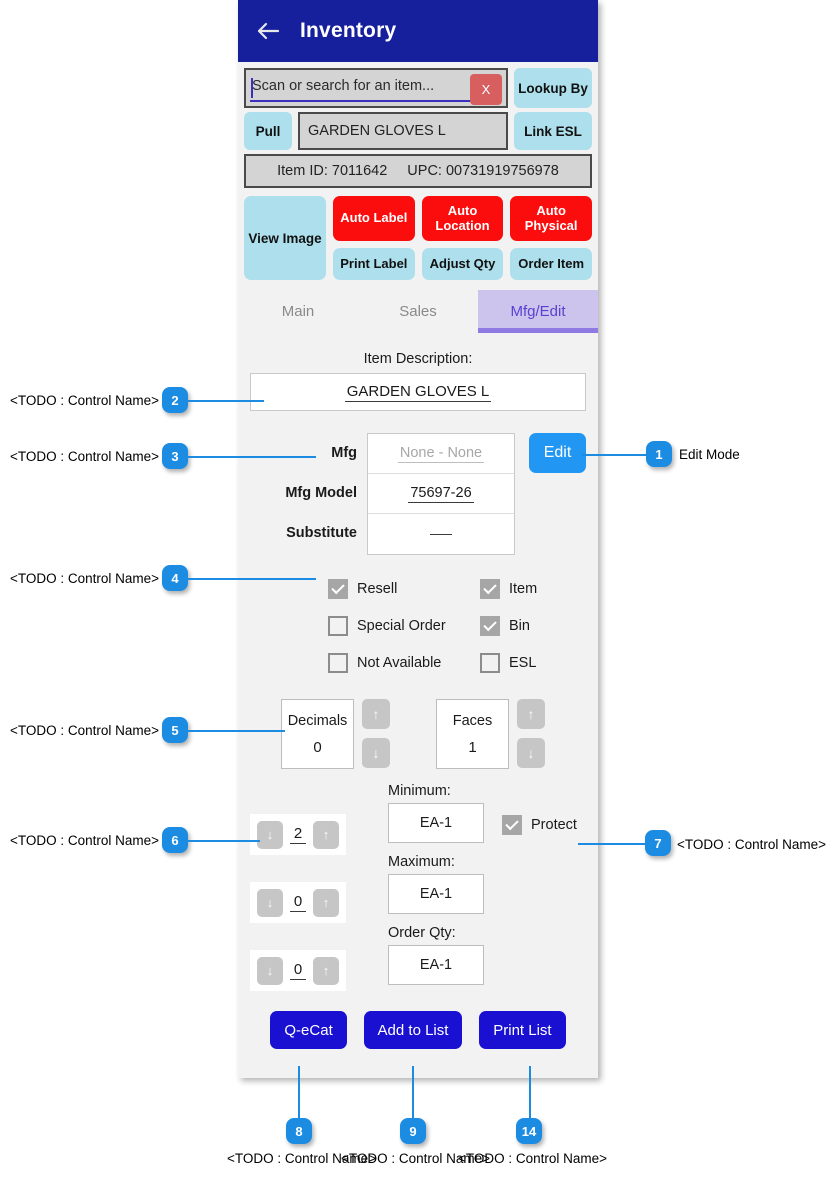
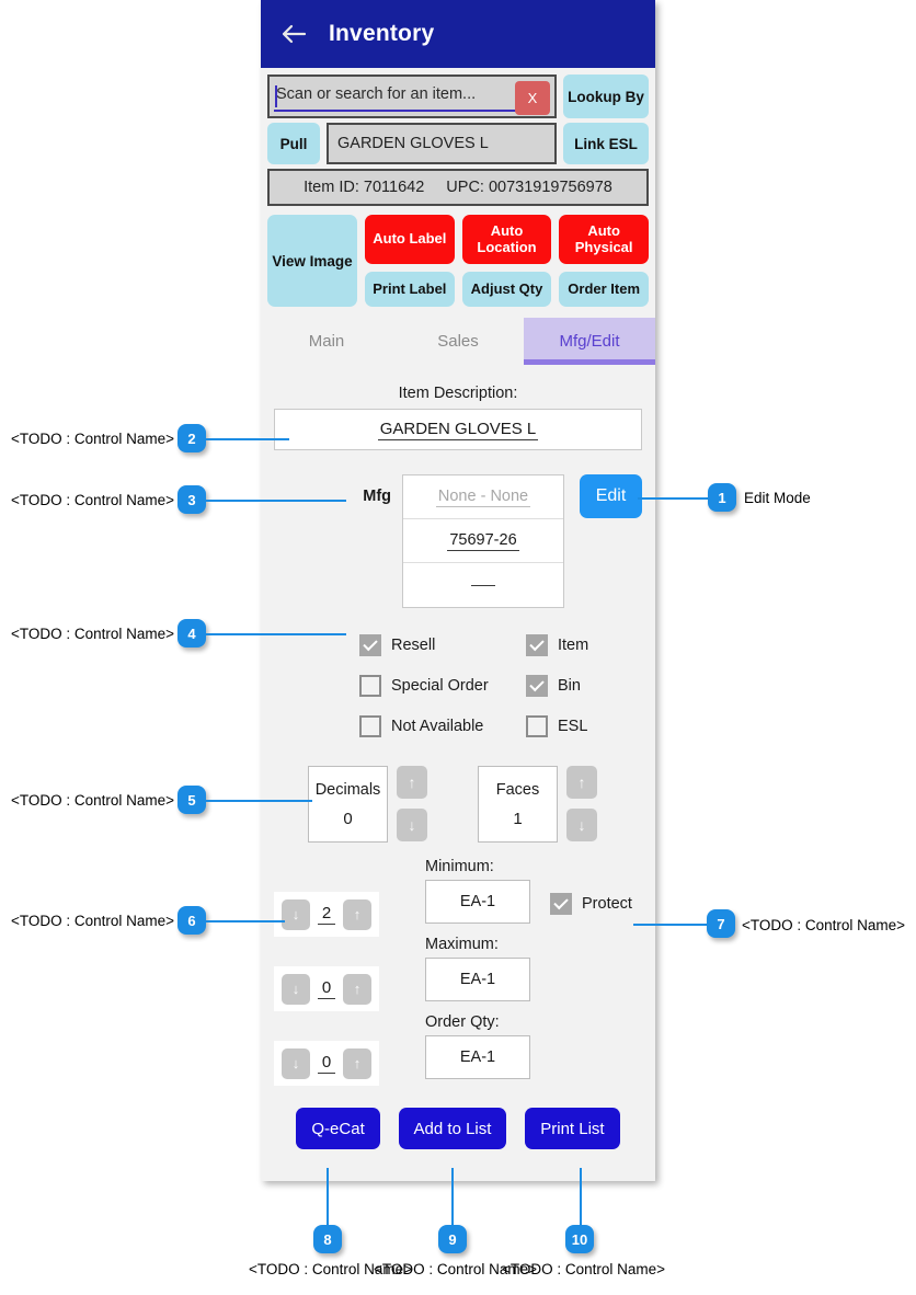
  Inventory
  Scan or search for an item...
  X
  Lookup By
  Pull
  GARDEN GLOVES L
  Link ESL
  Item ID: 7011642
  UPC: 00731919756978
  View Image
  Auto Label
  Auto Location
  Auto Physical
  Print Label
  Adjust Qty
  Order Item
  Main
  Sales
  Mfg/Edit
  Item Description:
  GARDEN GLOVES L
  Mfg
- Mfg Model
- Substitute
  None - None
  75697-26
  Edit
  Resell
  Item
  Special Order
  Bin
  Not Available
  ESL
  Decimals
  0
  ↑
  ↓
  Faces
  1
  ↑
  ↓
  ↓
  2
  ↑
  ↓
  0
  ↑
  ↓
  0
  ↑
  Minimum:
  EA-1
  Maximum:
  EA-1
  Order Qty:
  EA-1
  Protect
  Q-eCat
  Add to List
  Print List
  1
  Edit Mode
  <TODO : Control Name>
  2
  <TODO : Control Name>
  3
  <TODO : Control Name>
  4
  <TODO : Control Name>
  5
  <TODO : Control Name>
  6
  7
  <TODO : Control Name>
  8
  <TODO : Control Name>
  9
  <TODO : Control Name>
- 14
+ 10
  <TODO : Control Name>
